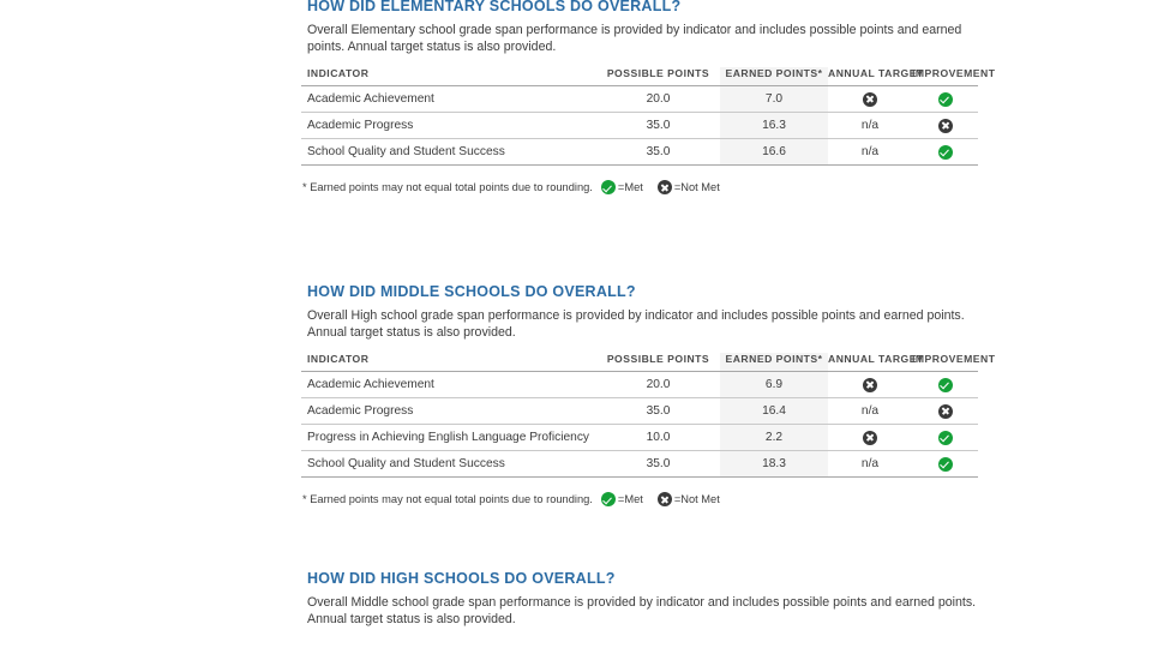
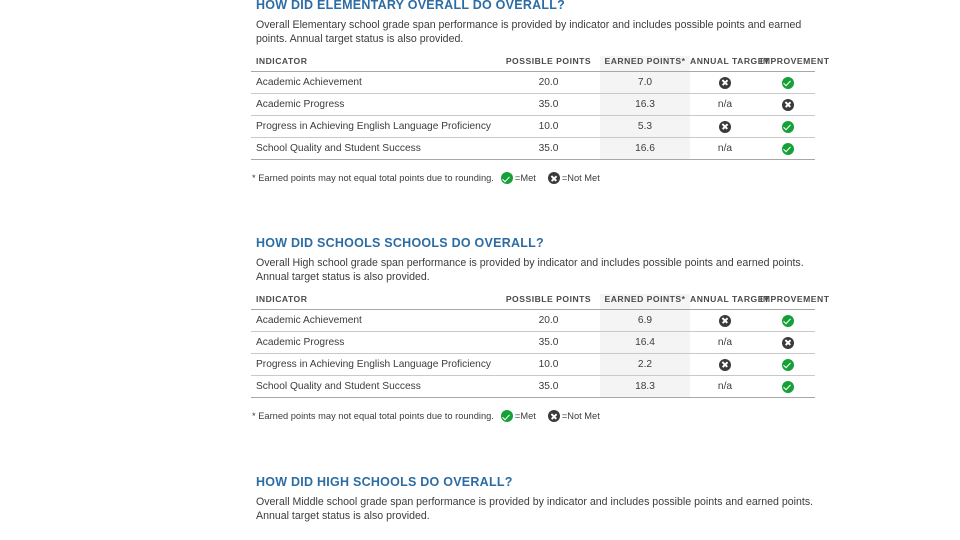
- HOW DID ELEMENTARY SCHOOLS DO OVERALL?
+ HOW DID ELEMENTARY OVERALL DO OVERALL?
  Overall Elementary school grade span performance is provided by indicator and includes possible points and earned points. Annual target status is also provided.
  INDICATOR	POSSIBLE POINTS	EARNED POINTS*	ANNUAL TARG	IMPROVEMENT
  Academic Achievement	20.0	7.0
  Academic Progress	35.0	16.3	n/a
+ Progress in Achieving English Language Proficiency	10.0	5.3
  School Quality and Student Success	35.0	16.6	n/a
  * Earned points may not equal total points due to rounding.
  =Met
  =Not Met
- HOW DID MIDDLE SCHOOLS DO OVERALL?
+ HOW DID SCHOOLS SCHOOLS DO OVERALL?
  Overall High school grade span performance is provided by indicator and includes possible points and earned points. Annual target status is also provided.
  INDICATOR	POSSIBLE POINTS	EARNED POINTS*	ANNUAL TARG	IMPROVEMENT
  Academic Achievement	20.0	6.9
  Academic Progress	35.0	16.4	n/a
  Progress in Achieving English Language Proficiency	10.0	2.2
  School Quality and Student Success	35.0	18.3	n/a
  * Earned points may not equal total points due to rounding.
  =Met
  =Not Met
  HOW DID HIGH SCHOOLS DO OVERALL?
  Overall Middle school grade span performance is provided by indicator and includes possible points and earned points. Annual target status is also provided.
